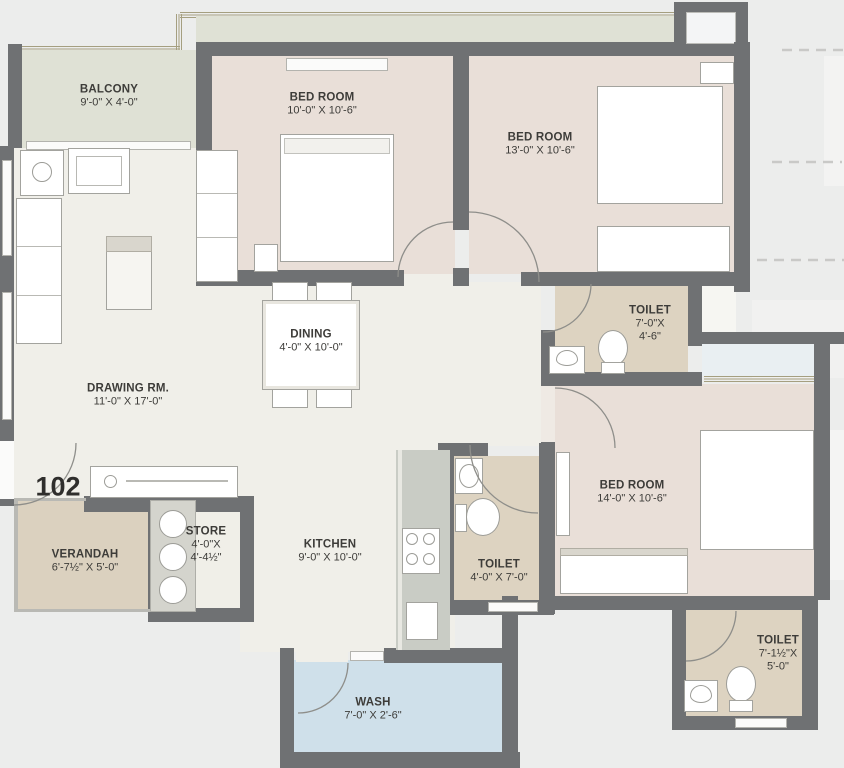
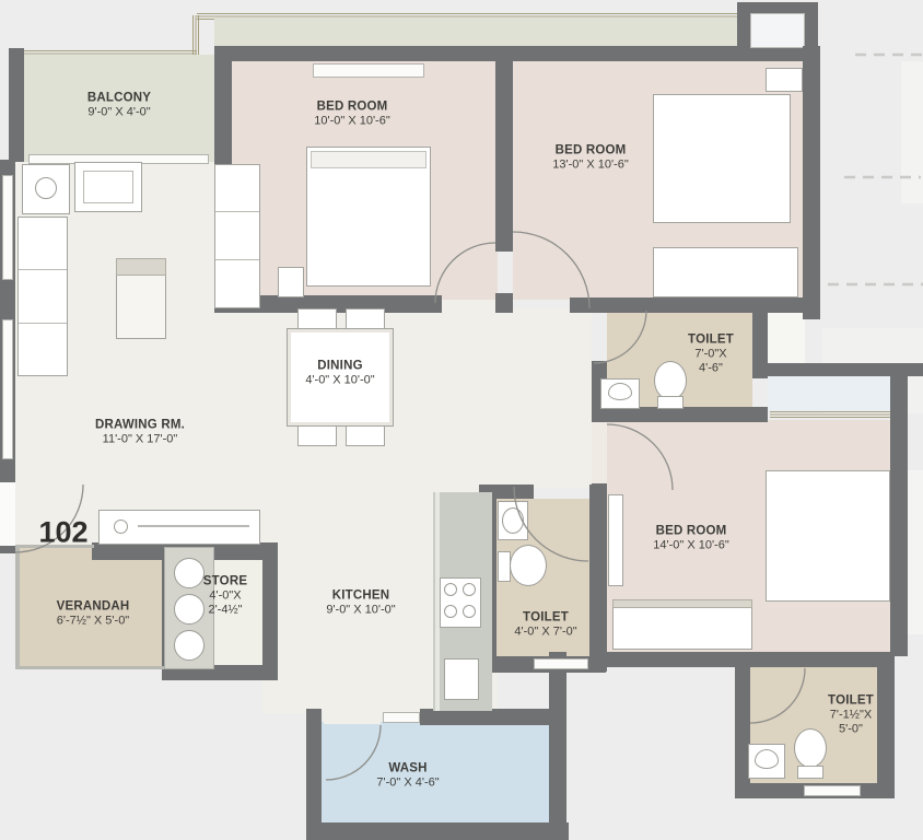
  BALCONY
  9'-0" X 4'-0"
  BED ROOM
  10'-0" X 10'-6"
  BED ROOM
  13'-0" X 10'-6"
  TOILET
  7'-0"X
  4'-6"
  DRAWING RM.
  11'-0" X 17'-0"
  DINING
  4'-0" X 10'-0"
  102
  VERANDAH
  6'-7½" X 5'-0"
  STORE
  4'-0"X
- 4'-4½"
+ 2'-4½"
  KITCHEN
  9'-0" X 10'-0"
  TOILET
  4'-0" X 7'-0"
  BED ROOM
  14'-0" X 10'-6"
  WASH
- 7'-0" X 2'-6"
+ 7'-0" X 4'-6"
  TOILET
  7'-1½"X
  5'-0"
